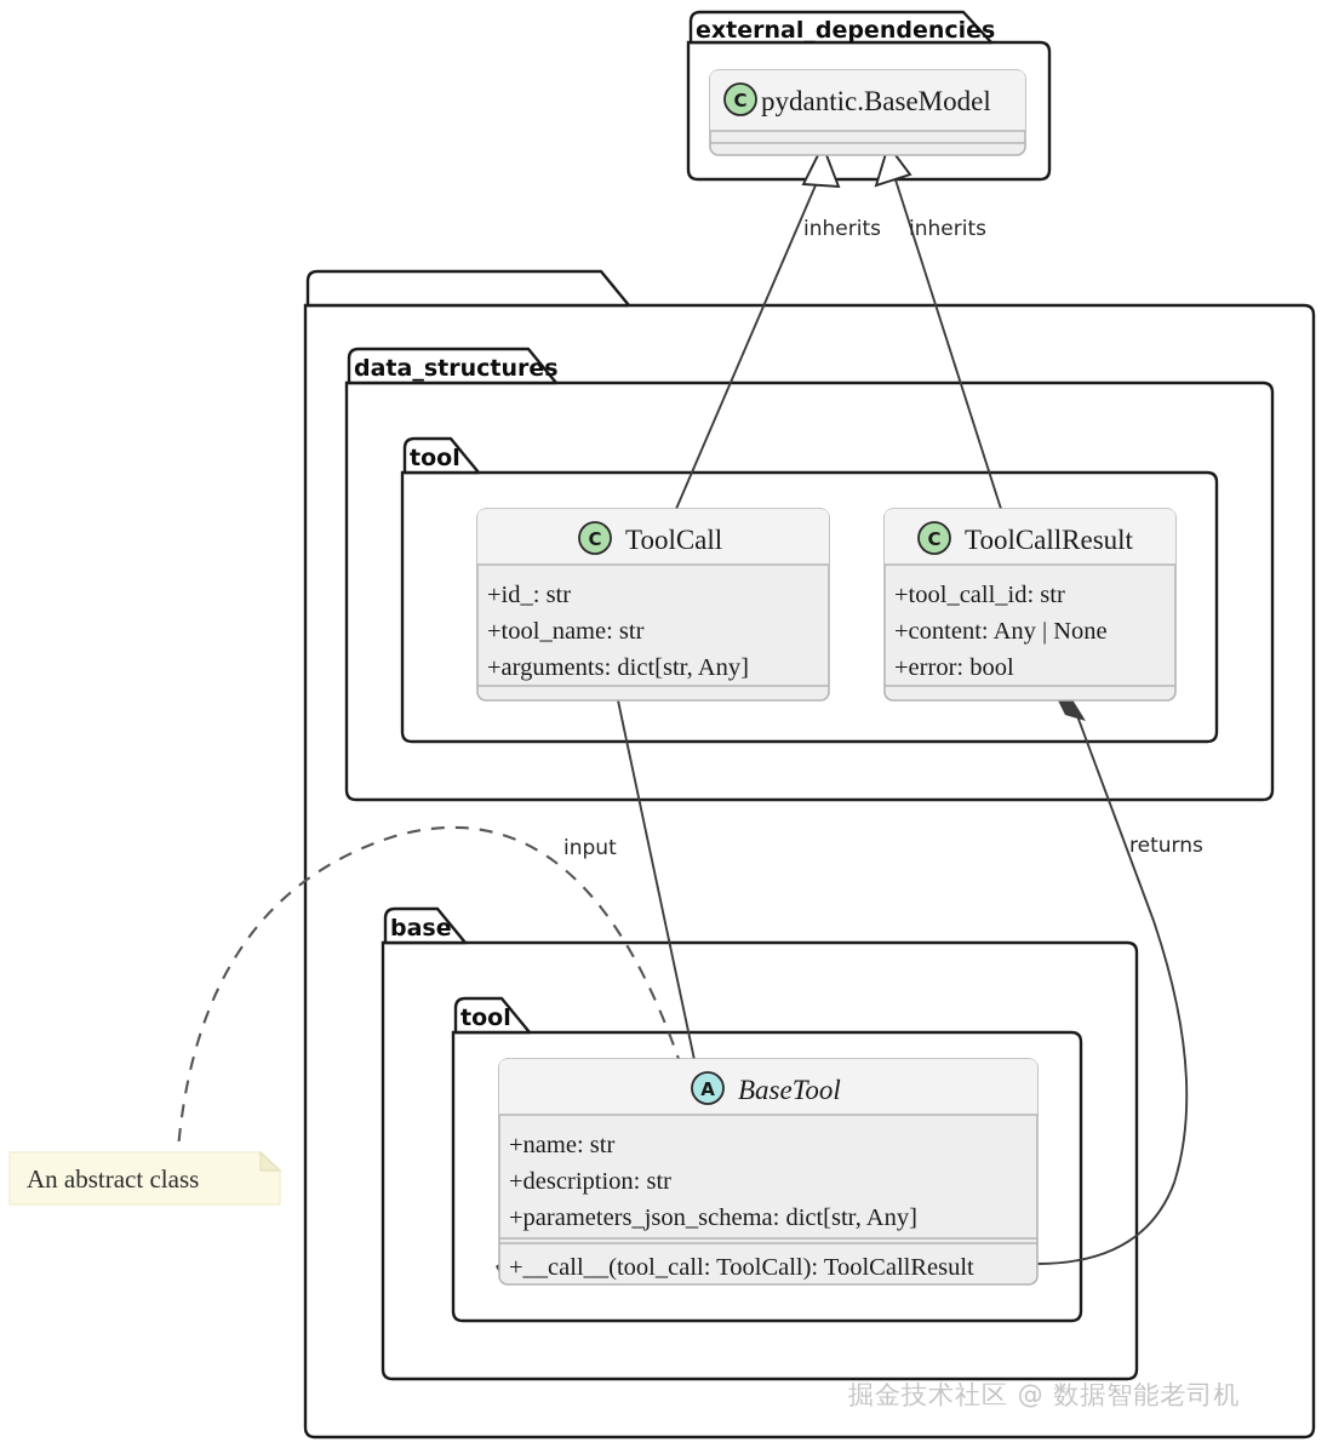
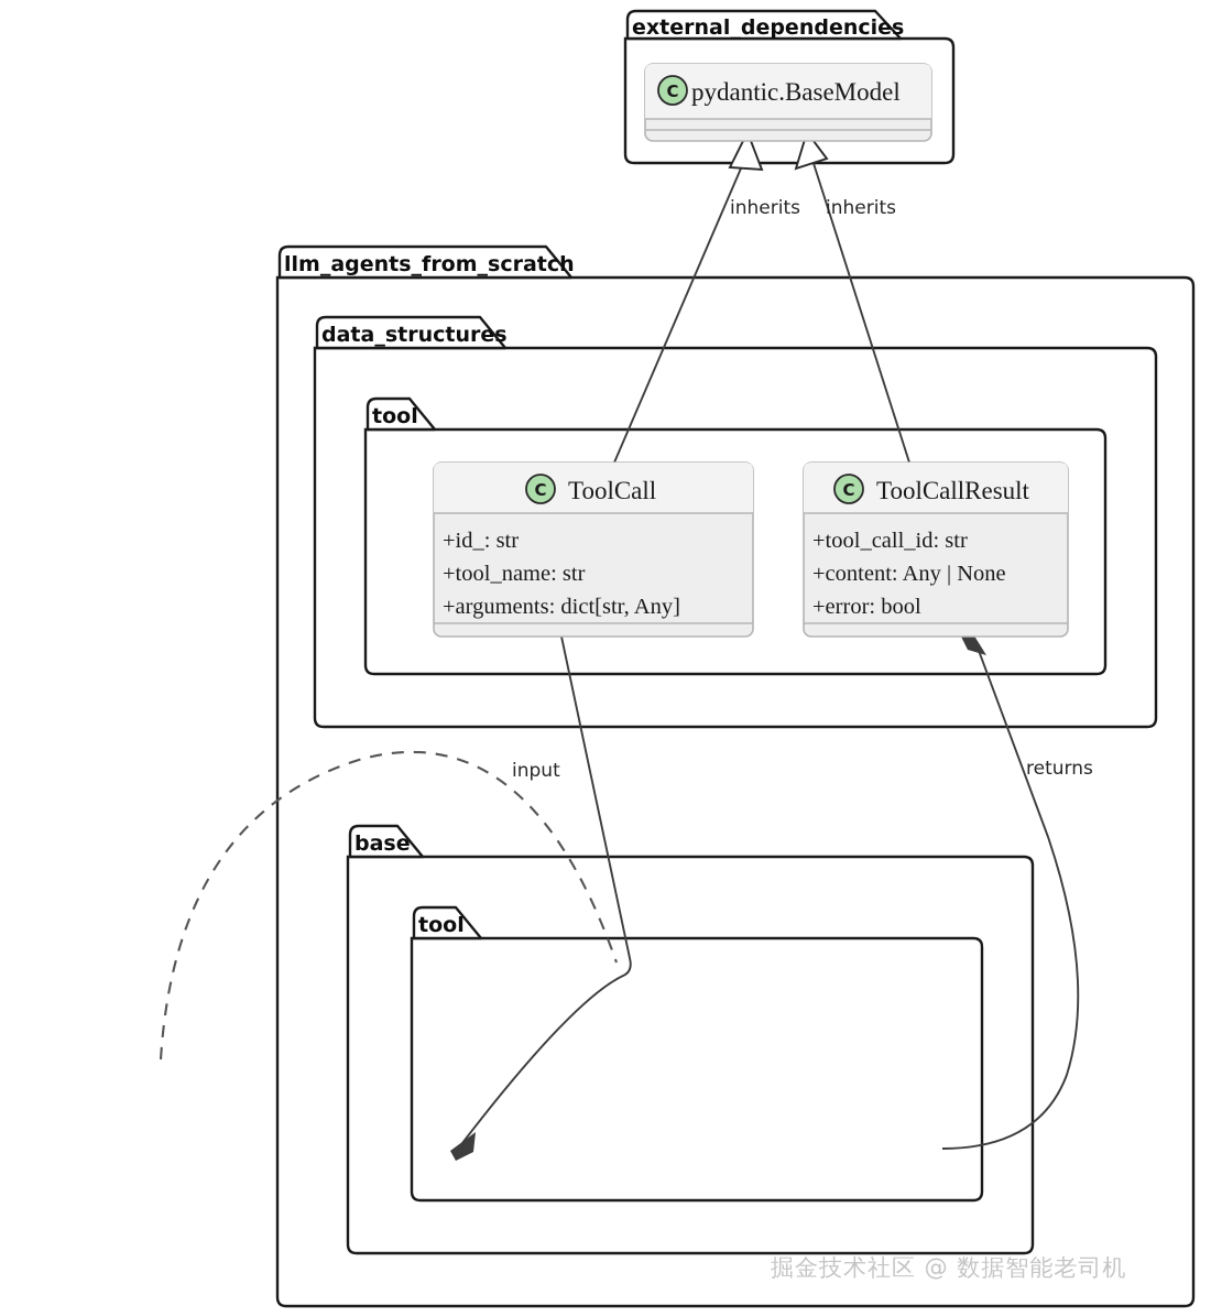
  external_dependencies
+ llm_agents_from_scratch
  data_structures
  tool
  base
  tool
  inherits
  inherits
  input
  returns
  C
  pydantic.BaseModel
  C
  ToolCall
  +id_: str
  +tool_name: str
  +arguments: dict[str, Any]
  C
  ToolCallResult
  +tool_call_id: str
  +content: Any | None
  +error: bool
- A
- BaseTool
- +name: str
- +description: str
- +parameters_json_schema: dict[str, Any]
- +__call__(tool_call: ToolCall): ToolCallResult
- An abstract class
  掘金技术社区 @ 数据智能老司机
